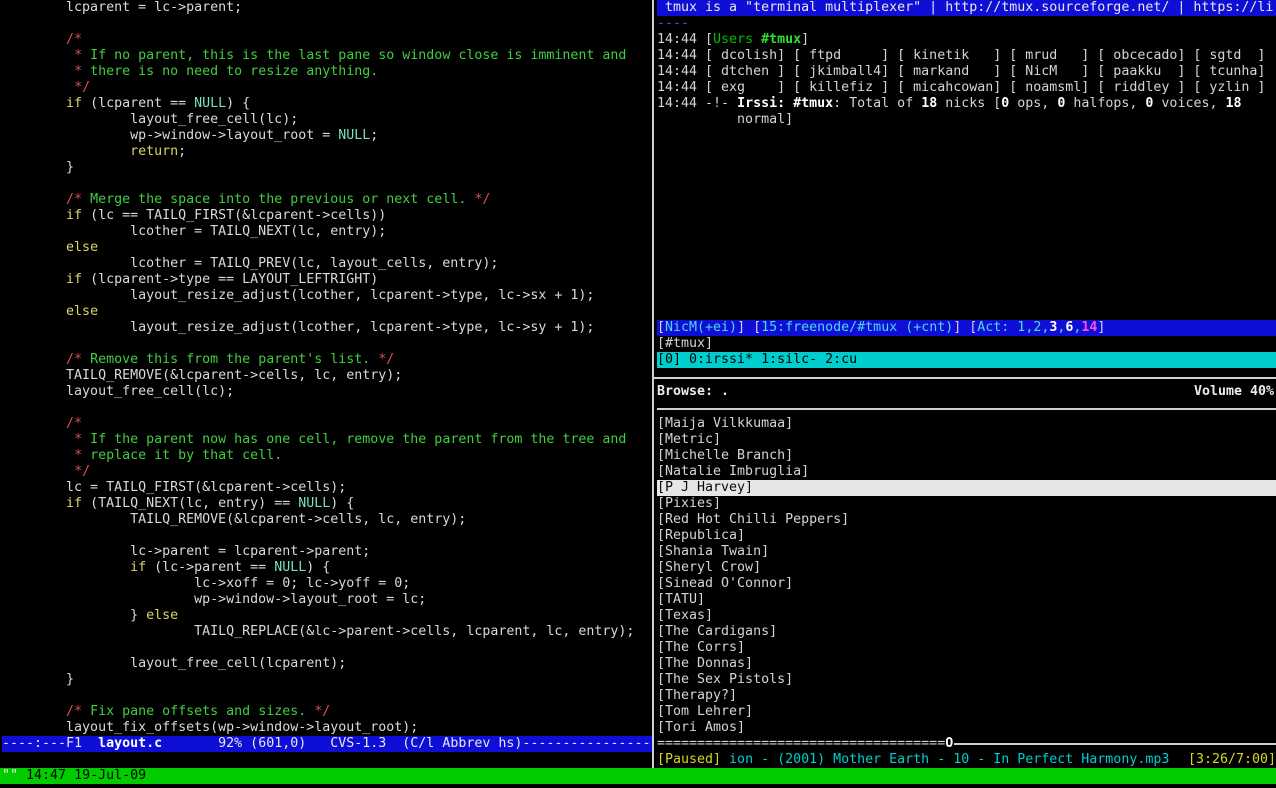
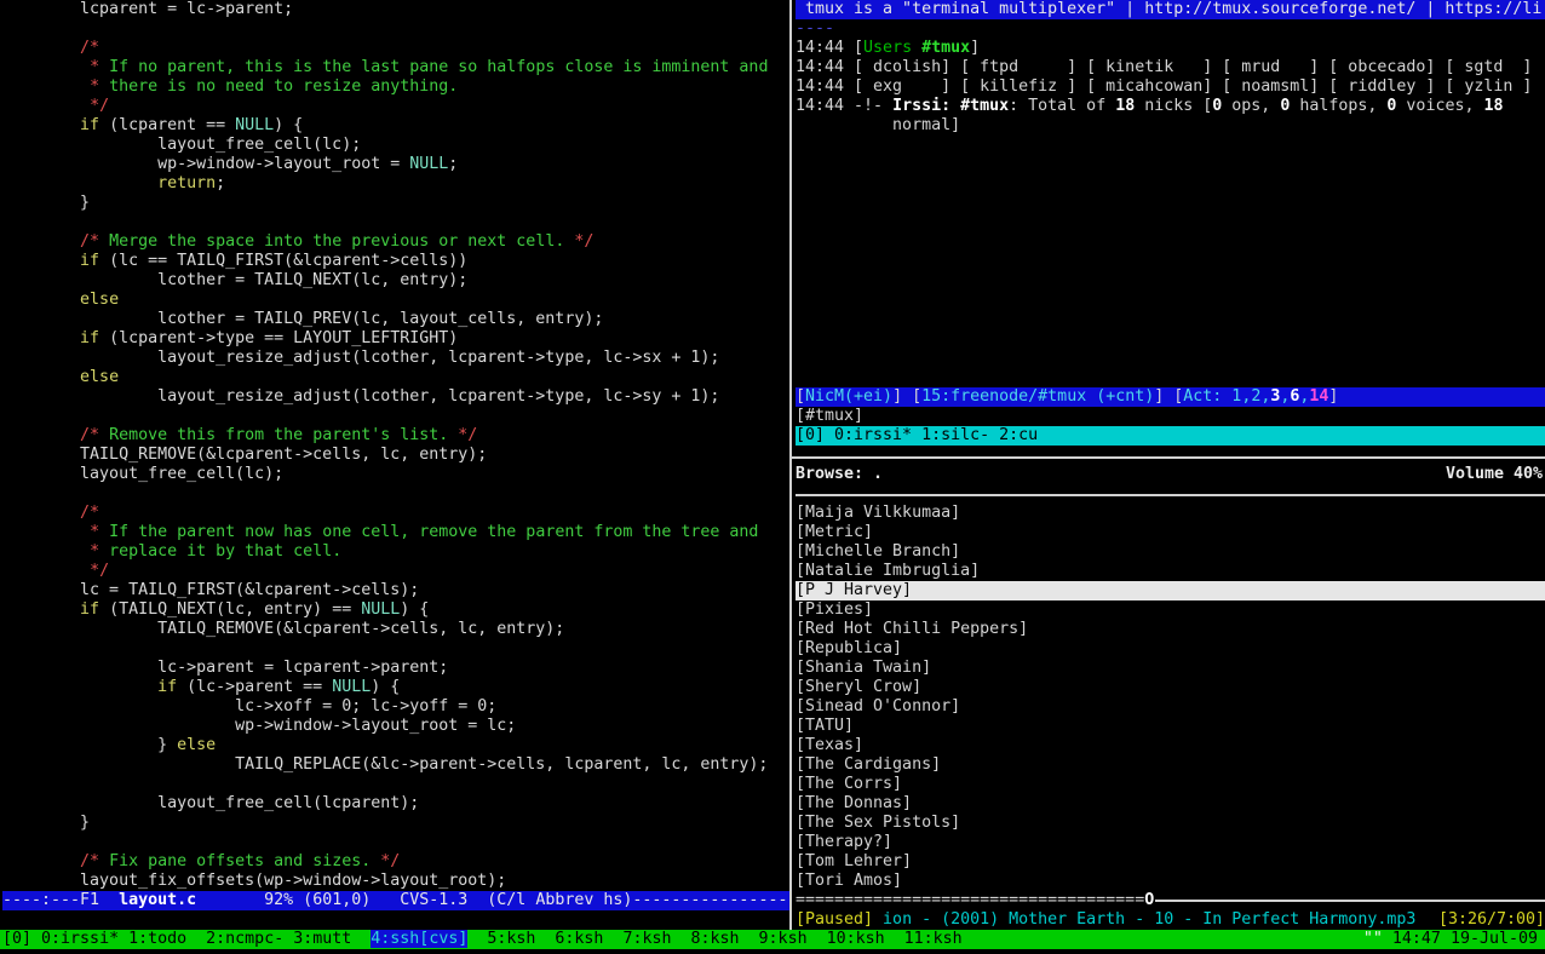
  lcparent = lc->parent;
  /*
- * If no parent, this is the last pane so window close is imminent and
+ * If no parent, this is the last pane so halfops close is imminent and
  * there is no need to resize anything.
  */
  if (lcparent == NULL) {
  layout_free_cell(lc);
  wp->window->layout_root = NULL;
  return;
  }
  /* Merge the space into the previous or next cell. */
  if (lc == TAILQ_FIRST(&lcparent->cells))
  lcother = TAILQ_NEXT(lc, entry);
  else
  lcother = TAILQ_PREV(lc, layout_cells, entry);
  if (lcparent->type == LAYOUT_LEFTRIGHT)
  layout_resize_adjust(lcother, lcparent->type, lc->sx + 1);
  else
  layout_resize_adjust(lcother, lcparent->type, lc->sy + 1);
  /* Remove this from the parent's list. */
  TAILQ_REMOVE(&lcparent->cells, lc, entry);
  layout_free_cell(lc);
  /*
  * If the parent now has one cell, remove the parent from the tree and
  * replace it by that cell.
  */
  lc = TAILQ_FIRST(&lcparent->cells);
  if (TAILQ_NEXT(lc, entry) == NULL) {
  TAILQ_REMOVE(&lcparent->cells, lc, entry);
  lc->parent = lcparent->parent;
  if (lc->parent == NULL) {
  lc->xoff = 0; lc->yoff = 0;
  wp->window->layout_root = lc;
  } else
  TAILQ_REPLACE(&lc->parent->cells, lcparent, lc, entry);
  layout_free_cell(lcparent);
  }
  /* Fix pane offsets and sizes. */
  layout_fix_offsets(wp->window->layout_root);
  ----:---F1 layout.c 92% (601,0) CVS-1.3 (C/l Abbrev hs)----------------
  tmux is a "terminal multiplexer" | http://tmux.sourceforge.net/ | https://li
  ----
  14:44 [Users #tmux]
  14:44 [ dcolish] [ ftpd ] [ kinetik ] [ mrud ] [ obcecado] [ sgtd ]
- 14:44 [ dtchen ] [ jkimball4] [ markand ] [ NicM ] [ paakku ] [ tcunha]
  14:44 [ exg ] [ killefiz ] [ micahcowan] [ noamsml] [ riddley ] [ yzlin ]
  14:44 -!- Irssi: #tmux: Total of 18 nicks [0 ops, 0 halfops, 0 voices, 18
  normal]
  [NicM(+ei)] [15:freenode/#tmux (+cnt)] [Act: 1,2,3,6,14]
  [#tmux]
  [0] 0:irssi* 1:silc- 2:cu
  Browse: .
  Volume 40%
  [Maija Vilkkumaa]
  [Metric]
  [Michelle Branch]
  [Natalie Imbruglia]
  [P J Harvey]
  [Pixies]
  [Red Hot Chilli Peppers]
  [Republica]
  [Shania Twain]
  [Sheryl Crow]
  [Sinead O'Connor]
  [TATU]
  [Texas]
  [The Cardigans]
  [The Corrs]
  [The Donnas]
  [The Sex Pistols]
  [Therapy?]
  [Tom Lehrer]
  [Tori Amos]
  ====================================
  O
  [Paused] ion - (2001) Mother Earth - 10 - In Perfect Harmony.mp3
  [3:26/7:00]
+ [0] 0:irssi* 1:todo 2:ncmpc- 3:mutt 4:ssh[cvs] 5:ksh 6:ksh 7:ksh 8:ksh 9:ksh 10:ksh 11:ksh
  "" 14:47 19-Jul-09
